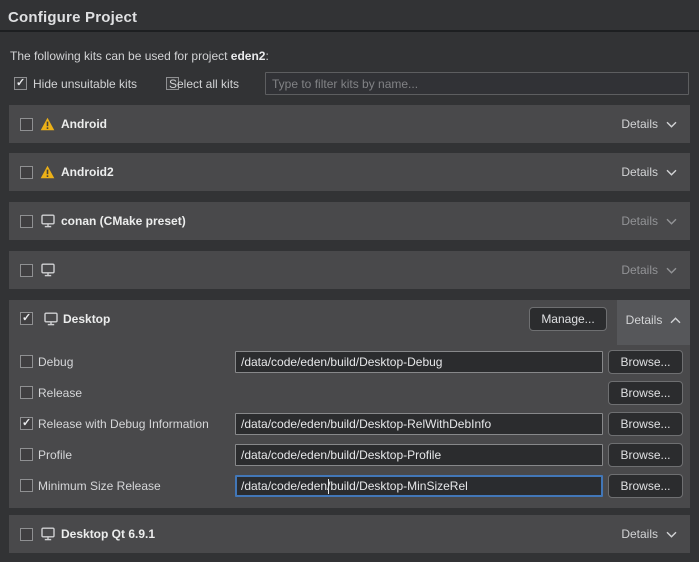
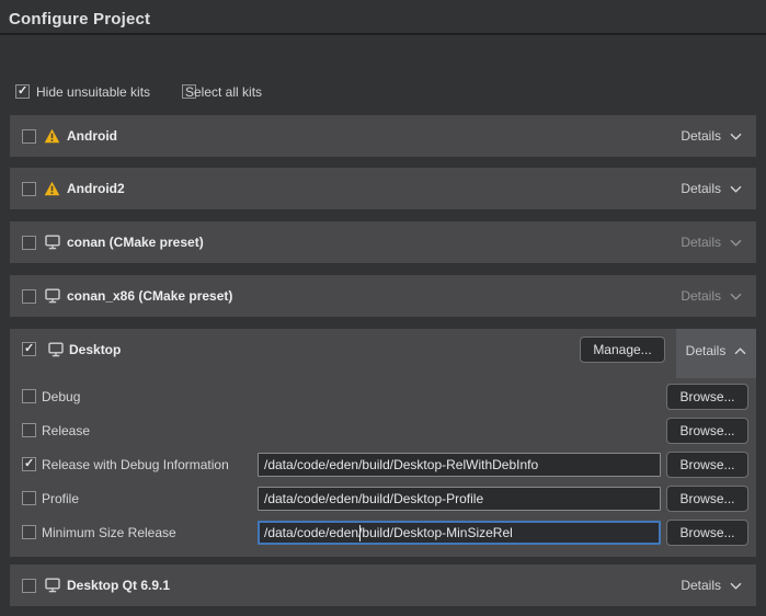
  Configure Project
- The following kits can be used for project eden2:
  Hide unsuitable kits
  Select all kits
- Type to filter kits by name...
  Android
  Details
  Android2
  Details
  conan (CMake preset)
  Details
+ conan_x86 (CMake preset)
  Details
  Desktop
  Manage...
  Details
  Debug
- /data/code/eden/build/Desktop-Debug
  Browse...
  Release
  Browse...
  Release with Debug Information
  /data/code/eden/build/Desktop-RelWithDebInfo
  Browse...
  Profile
  /data/code/eden/build/Desktop-Profile
  Browse...
  Minimum Size Release
  /data/code/edenbuild/Desktop-MinSizeRel
  Browse...
  Desktop Qt 6.9.1
  Details
